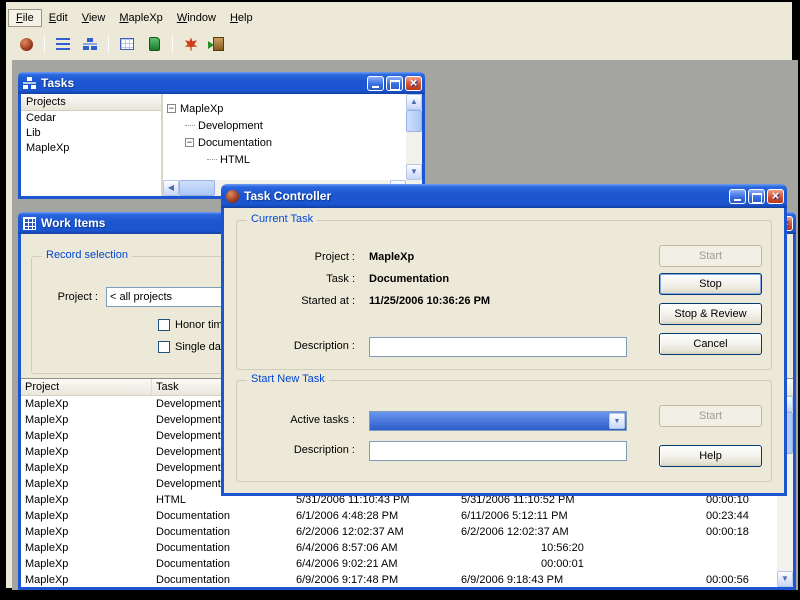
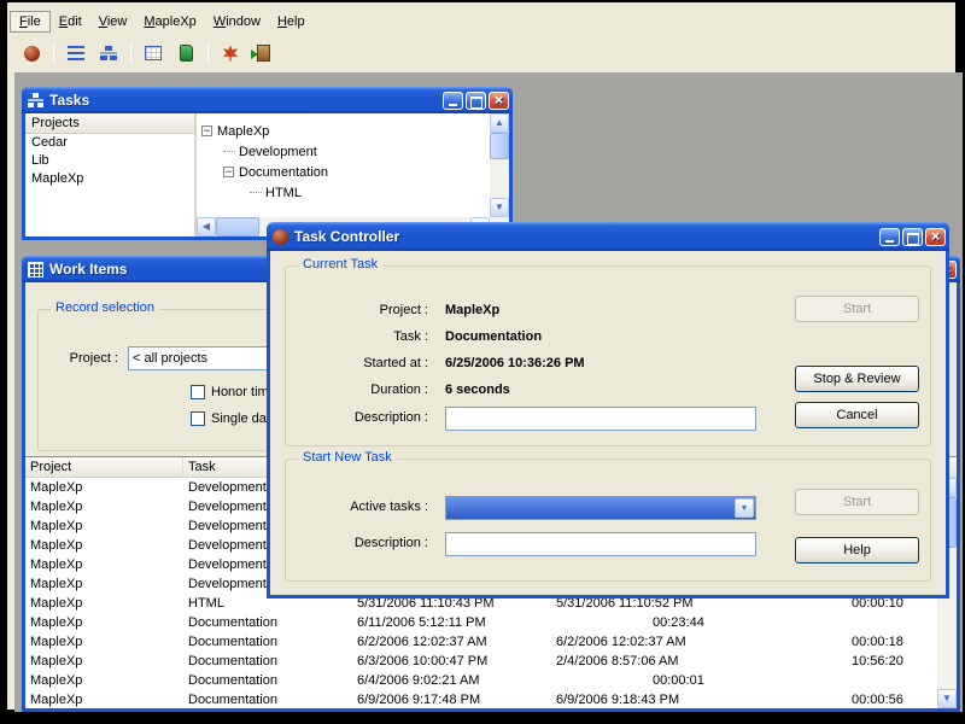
  File
  Edit
  View
  MapleXp
  Window
  Help
  Tasks
  Projects
  Cedar
  Lib
  MapleXp
  MapleXp
  Development
  Documentation
  HTML
  Work Items
  Record selection
  Project :
  < all projects
  Honor tim
  Single da
  Project
  Task
  MapleXp
  Development
  MapleXp
  Development
  MapleXp
  Development
  MapleXp
  Development
  MapleXp
  Development
  MapleXp
  Development
  MapleXp
  HTML
  5/31/2006 11:10:43 PM
  5/31/2006 11:10:52 PM
  00:00:10
  MapleXp
  Documentation
- 6/1/2006 4:48:28 PM
  6/11/2006 5:12:11 PM
  00:23:44
  MapleXp
  Documentation
  6/2/2006 12:02:37 AM
  6/2/2006 12:02:37 AM
  00:00:18
  MapleXp
  Documentation
+ 6/3/2006 10:00:47 PM
- 6/4/2006 8:57:06 AM
+ 2/4/2006 8:57:06 AM
  10:56:20
  MapleXp
  Documentation
  6/4/2006 9:02:21 AM
  00:00:01
  MapleXp
  Documentation
  6/9/2006 9:17:48 PM
  6/9/2006 9:18:43 PM
  00:00:56
  Task Controller
  Current Task
  Project :
  MapleXp
  Task :
  Documentation
  Started at :
- 11/25/2006 10:36:26 PM
+ 6/25/2006 10:36:26 PM
+ Duration :
+ 6 seconds
  Description :
  Start
- Stop
  Stop & Review
  Cancel
  Start New Task
  Active tasks :
  Description :
  Start
  Help
